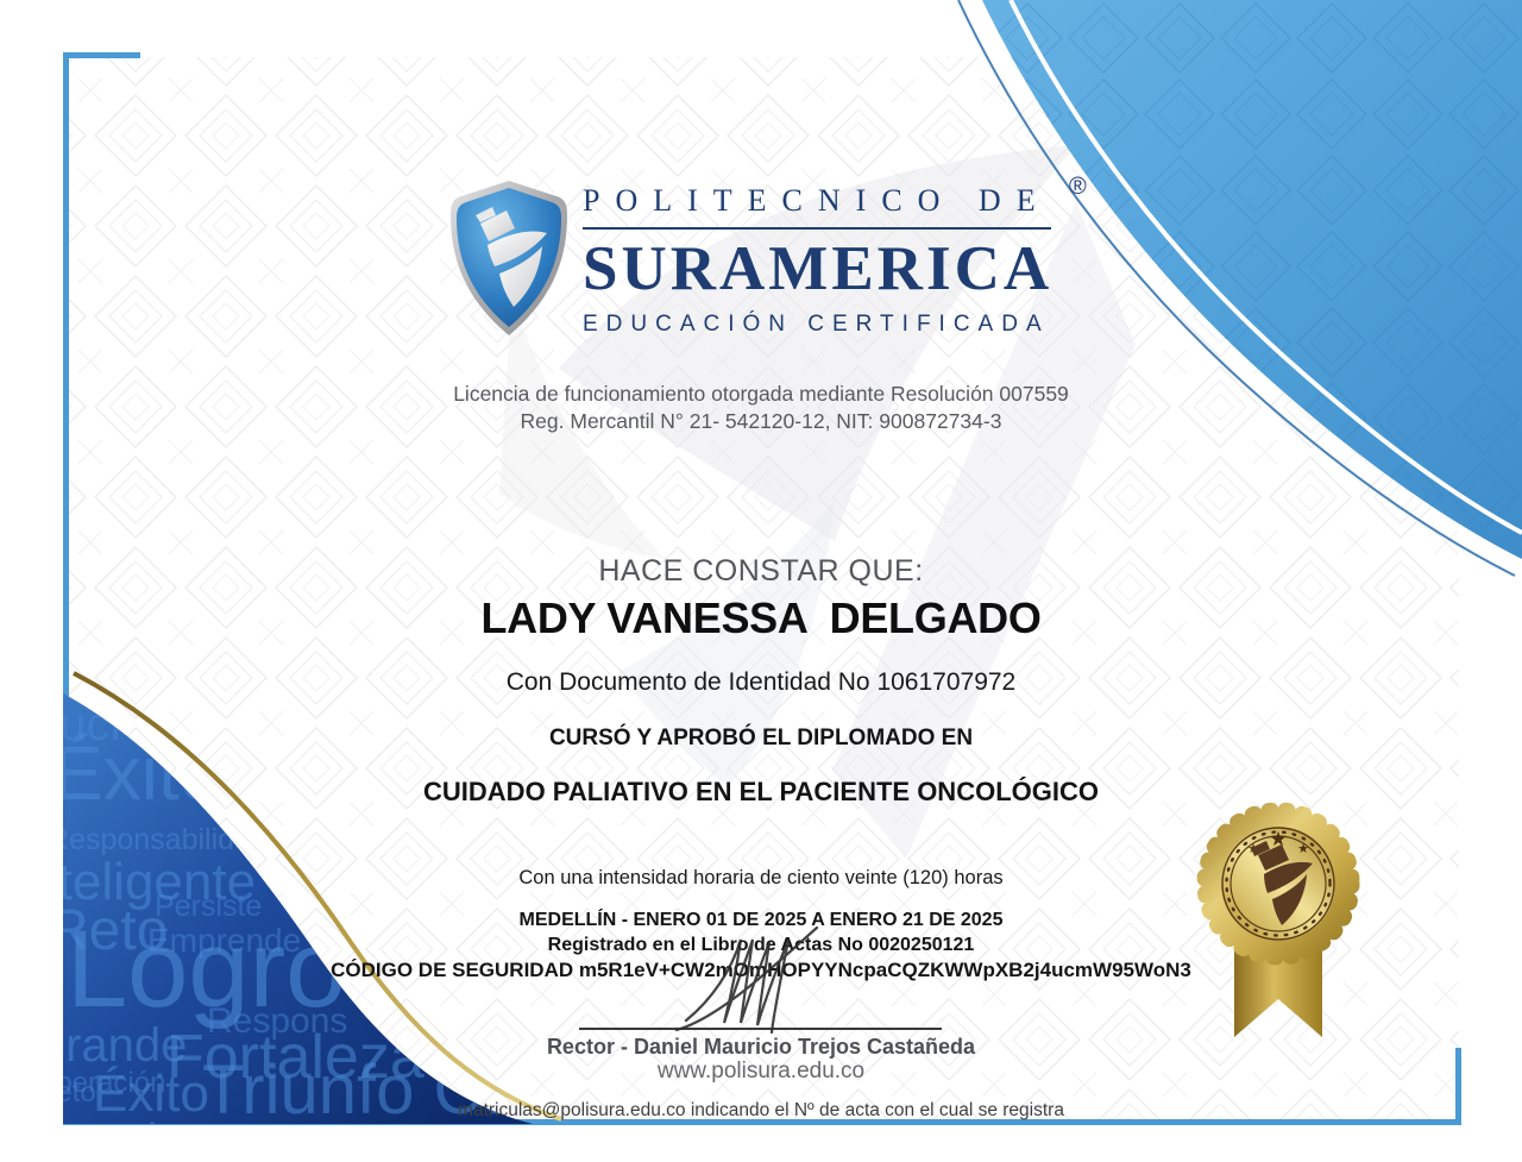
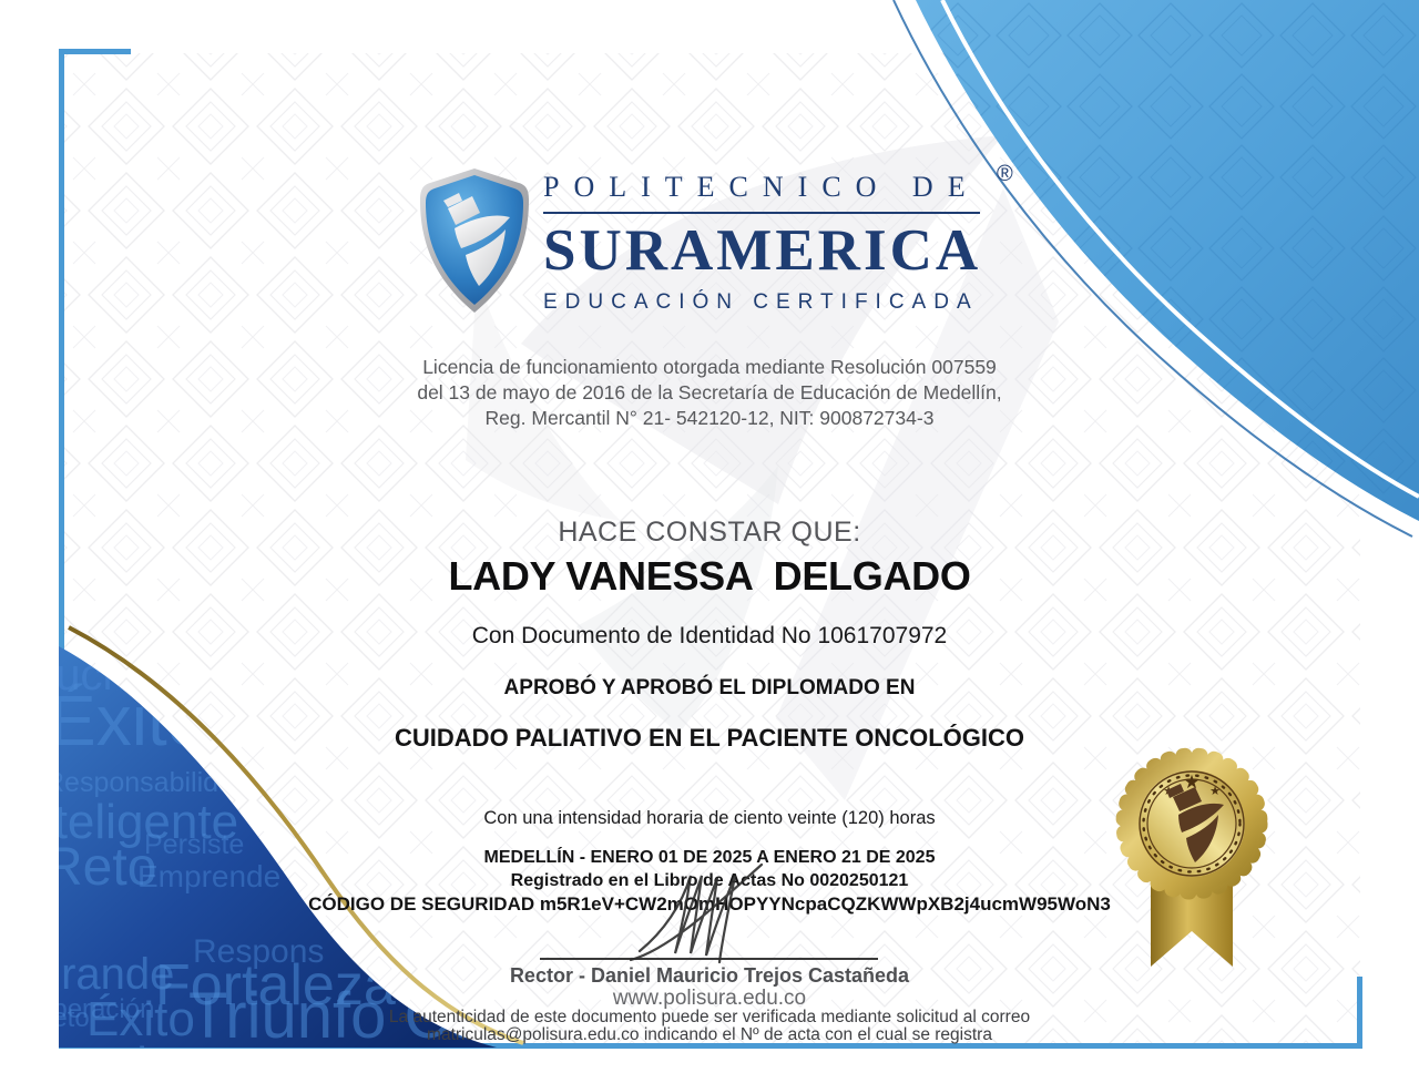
  Éxit
  esponsabilid
  teligente
  Persiste
  Reto
  Emprende
- Logro
  Respons
  rande
  Fortaleza
  peración
  eto
  Éxito
  Triunfo
  POLITECNICO DE
  SURAMERICA
  EDUCACIÓN CERTIFICADA
  ®
  Licencia de funcionamiento otorgada mediante Resolución 007559
+ del 13 de mayo de 2016 de la Secretaría de Educación de Medellín,
  Reg. Mercantil N° 21- 542120-12, NIT: 900872734-3
  HACE CONSTAR QUE:
  LADY VANESSA DELGADO
  Con Documento de Identidad No 1061707972
- CURSÓ Y APROBÓ EL DIPLOMADO EN
+ APROBÓ Y APROBÓ EL DIPLOMADO EN
  CUIDADO PALIATIVO EN EL PACIENTE ONCOLÓGICO
  Con una intensidad horaria de ciento veinte (120) horas
  MEDELLÍN - ENERO 01 DE 2025 A ENERO 21 DE 2025
  Registrado en el Libro dectas No 0020250121
  CÓDIGO DE SEGURIDAD m5R1eV+CW2mHOPYYNcpaCQZKWWpXB2j4ucmW95WoN3
  Rector - Daniel Mauricio Trejos Castañeda
  www.polisura.edu.co
+ La autenticidad de este documento puede ser verificada mediante solicitud al correo
  matriculas@polisura.edu.co indicando el Nº de acta con el cual se registra
  ★
  ★
